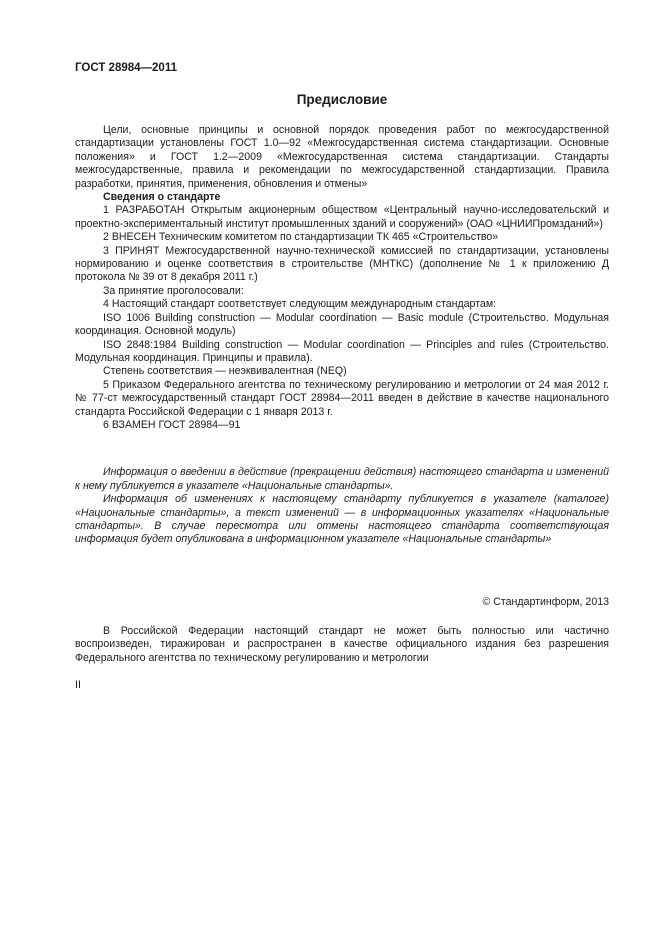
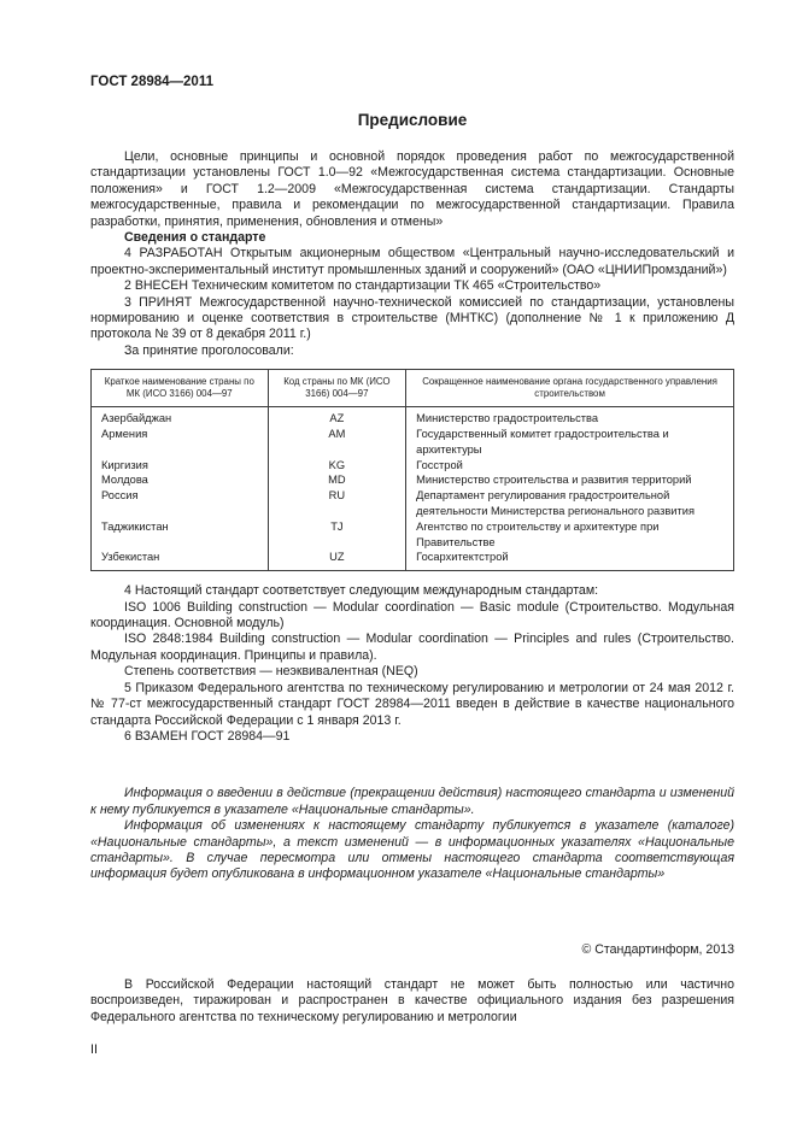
  ГОСТ 28984—2011
  Предисловие
  Цели, основные принципы и основной порядок проведения работ по межгосударственной стандартизации установлены ГОСТ 1.0—92 «Межгосударственная система стандартизации. Основные положения» и ГОСТ 1.2—2009 «Межгосударственная система стандартизации. Стандарты межгосударственные, правила и рекомендации по межгосударственной стандартизации. Правила разработки, принятия, применения, обновления и отмены»
  Сведения о стандарте
- 1 РАЗРАБОТАН Открытым акционерным обществом «Центральный научно-исследовательский и проектно-экспериментальный институт промышленных зданий и сооружений» (ОАО «ЦНИИПромзданий»)
+ 4 РАЗРАБОТАН Открытым акционерным обществом «Центральный научно-исследовательский и проектно-экспериментальный институт промышленных зданий и сооружений» (ОАО «ЦНИИПромзданий»)
  2 ВНЕСЕН Техническим комитетом по стандартизации ТК 465 «Строительство»
  3 ПРИНЯТ Межгосударственной научно-технической комиссией по стандартизации, установлены нормированию и оценке соответствия в строительстве (МНТКС) (дополнение № 1 к приложению Д протокола № 39 от 8 декабря 2011 г.)
  За принятие проголосовали:
+ Краткое наименование страны по МК (ИСО 3166) 004—97	Код страны по МК (ИСО 3166) 004—97	Сокращенное наименование органа государственного управления строительством
+ Азербайджан	AZ	Министерство градостроительства
+ Армения	AM	Государственный комитет градостроительства и архитектуры
+ Киргизия	KG	Госстрой
+ Молдова	MD	Министерство строительства и развития территорий
+ Россия	RU	Департамент регулирования градостроительной деятельности Министерства регионального развития
+ Таджикистан	TJ	Агентство по строительству и архитектуре при Правительстве
+ Узбекистан	UZ	Госархитектстрой
  4 Настоящий стандарт соответствует следующим международным стандартам:
  ISO 1006 Building construction — Modular coordination — Basic module (Строительство. Модульная координация. Основной модуль)
  ISO 2848:1984 Building construction — Modular coordination — Principles and rules (Строительство. Модульная координация. Принципы и правила).
  Степень соответствия — неэквивалентная (NEQ)
  5 Приказом Федерального агентства по техническому регулированию и метрологии от 24 мая 2012 г. № 77-ст межгосударственный стандарт ГОСТ 28984—2011 введен в действие в качестве национального стандарта Российской Федерации с 1 января 2013 г.
  6 ВЗАМЕН ГОСТ 28984—91
  Информация о введении в действие (прекращении действия) настоящего стандарта и изменений к нему публикуется в указателе «Национальные стандарты».
  Информация об изменениях к настоящему стандарту публикуется в указателе (каталоге) «Национальные стандарты», а текст изменений — в информационных указателях «Национальные стандарты». В случае пересмотра или отмены настоящего стандарта соответствующая информация будет опубликована в информационном указателе «Национальные стандарты»
  © Стандартинформ, 2013
  В Российской Федерации настоящий стандарт не может быть полностью или частично воспроизведен, тиражирован и распространен в качестве официального издания без разрешения Федерального агентства по техническому регулированию и метрологии
  II
